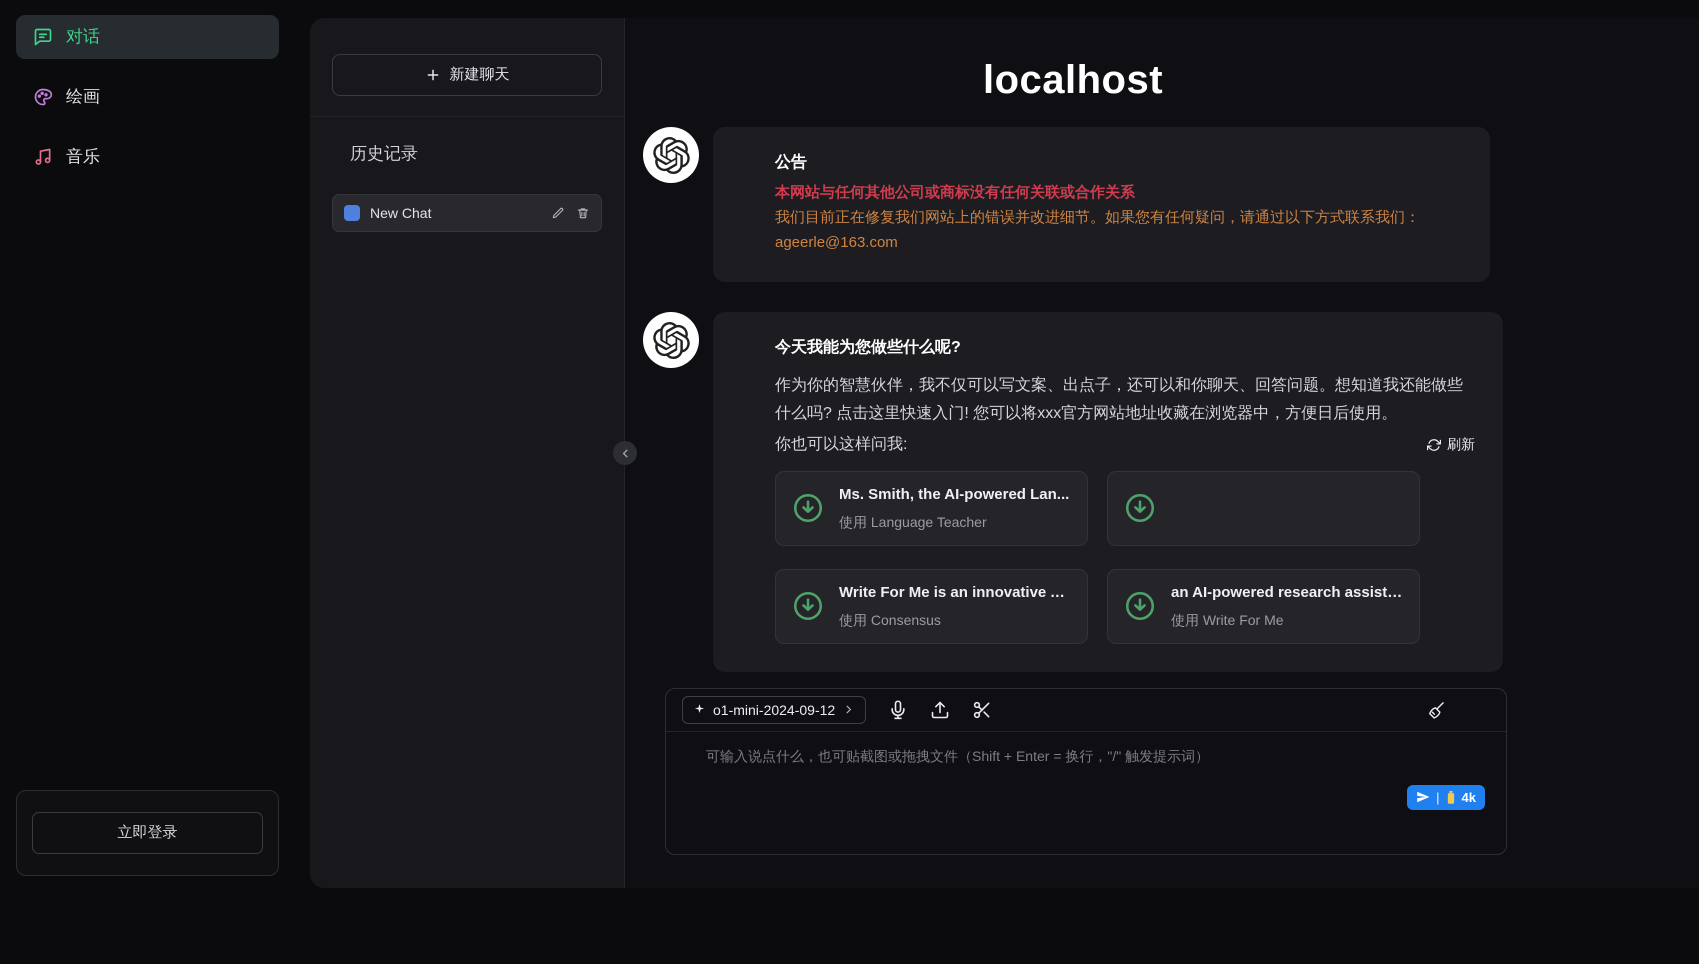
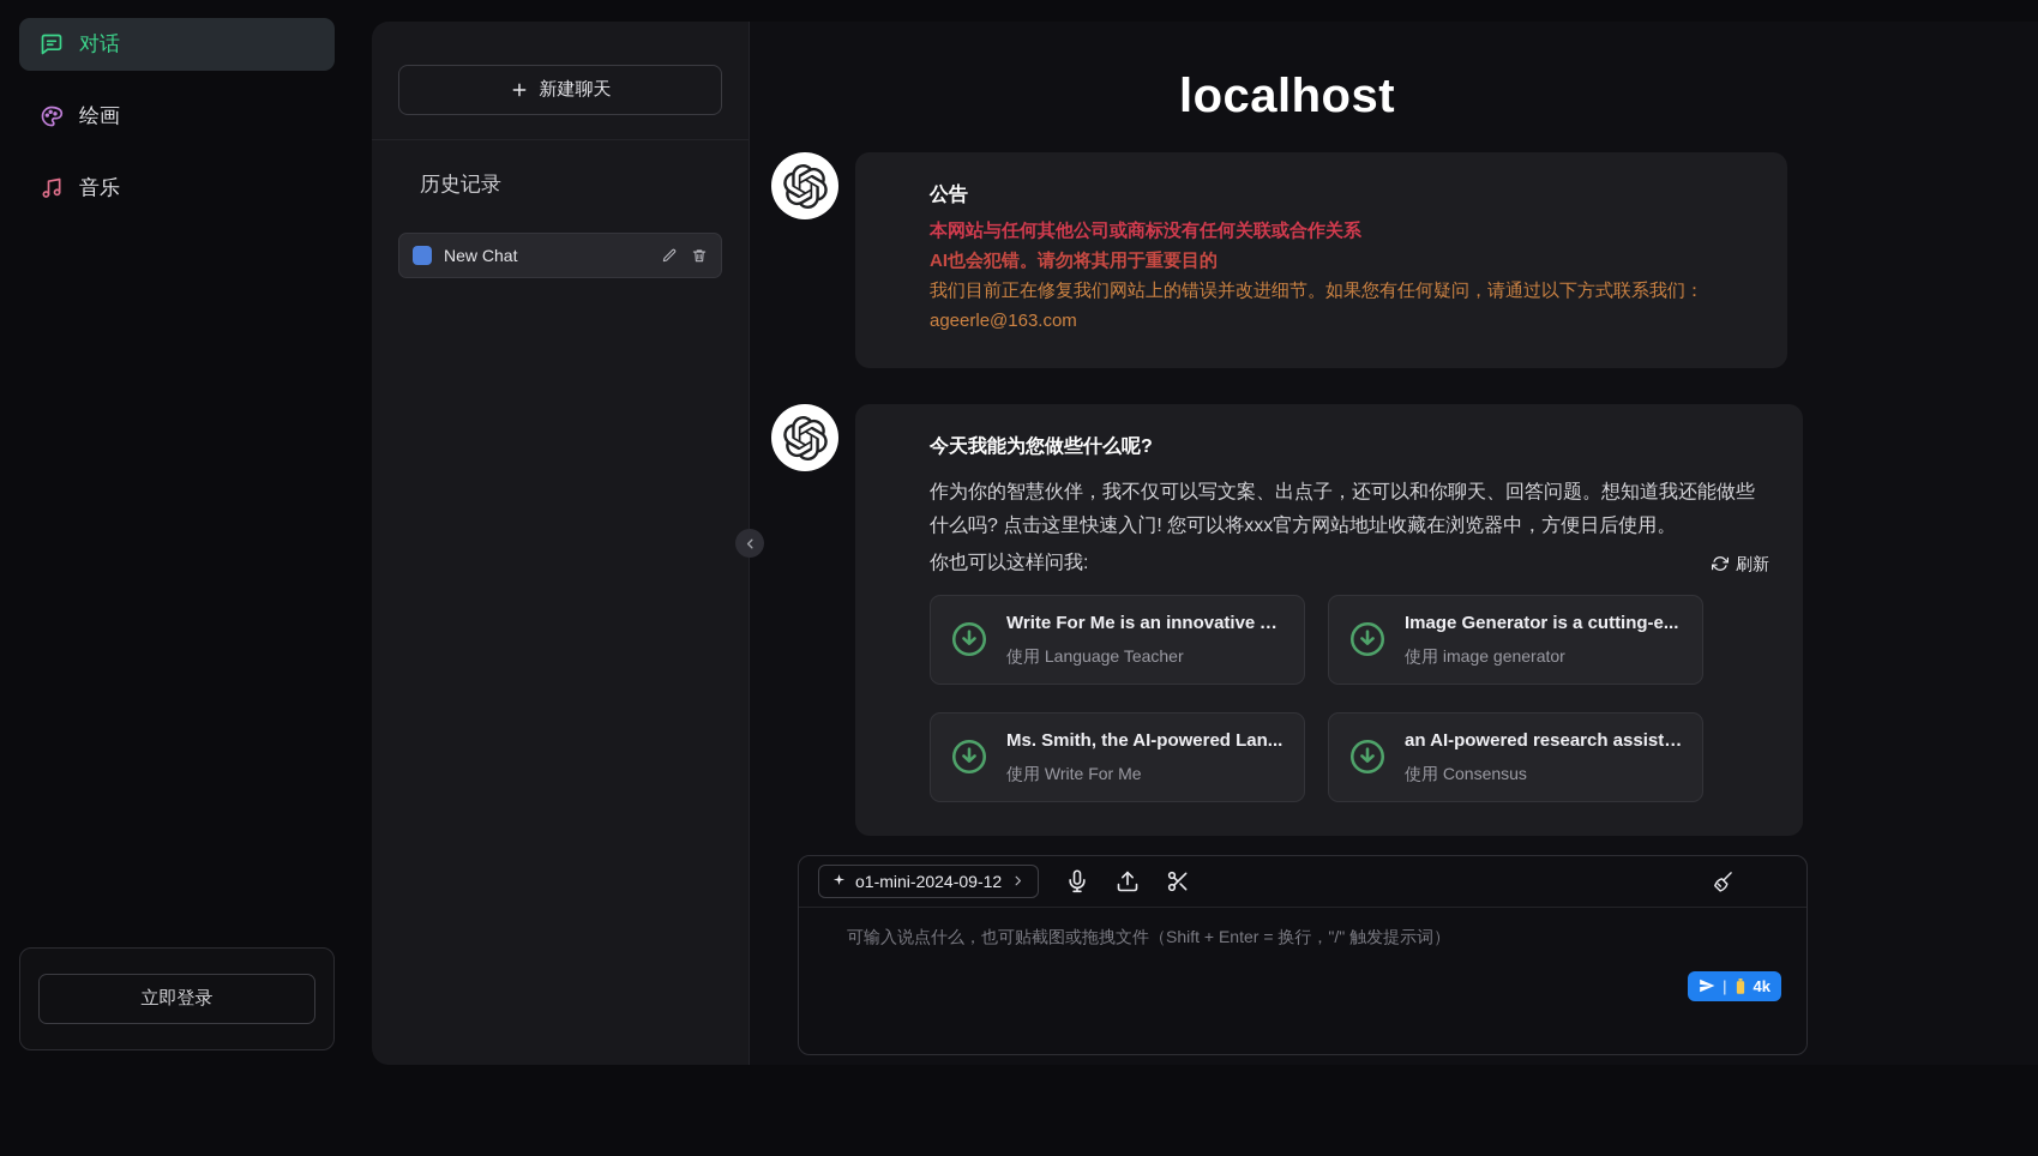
  对话
  绘画
  音乐
  立即登录
  新建聊天
  历史记录
  New Chat
  localhost
  公告
  本网站与任何其他公司或商标没有任何关联或合作关系
+ AI也会犯错。请勿将其用于重要目的
  我们目前正在修复我们网站上的错误并改进细节。如果您有任何疑问，请通过以下方式联系我们：
  ageerle@163.com
  今天我能为您做些什么呢?
  作为你的智慧伙伴，我不仅可以写文案、出点子，还可以和你聊天、回答问题。想知道我还能做些什么吗? 点击这里快速入门! 您可以将xxx官方网站地址收藏在浏览器中，方便日后使用。
  你也可以这样问我:
  刷新
- Ms. Smith, the AI-powered Lan...
+ Write For Me is an innovative A...
  使用 Language Teacher
+ Image Generator is a cutting-e...
+ 使用 image generator
- Write For Me is an innovative A...
+ Ms. Smith, the AI-powered Lan...
- 使用 Consensus
+ 使用 Write For Me
  an AI-powered research assista..
- 使用 Write For Me
+ 使用 Consensus
  o1-mini-2024-09-12
  可输入说点什么，也可贴截图或拖拽文件（Shift + Enter = 换行，"/" 触发提示词）
  |
  4k
